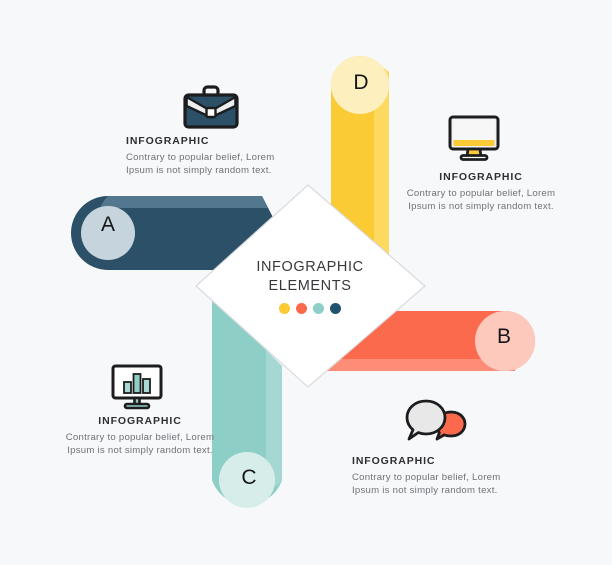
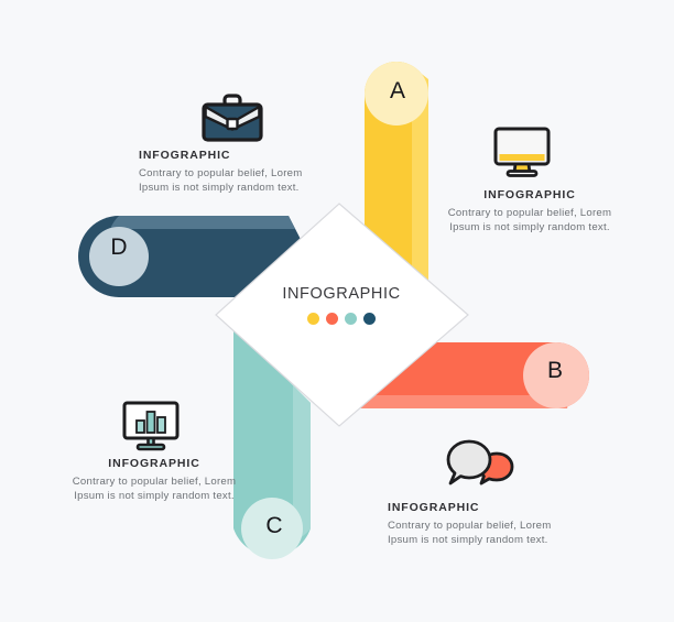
- D
+ A
  B
  C
- A
+ D
  INFOGRAPHIC
- ELEMENTS
  INFOGRAPHIC
  Contrary to popular belief, Lorem
  Ipsum is not simply random text.
  INFOGRAPHIC
  Contrary to popular belief, Lorem
  Ipsum is not simply random text.
  INFOGRAPHIC
  Contrary to popular belief, Lorem
  Ipsum is not simply random text.
  INFOGRAPHIC
  Contrary to popular belief, Lorem
  Ipsum is not simply random text.
